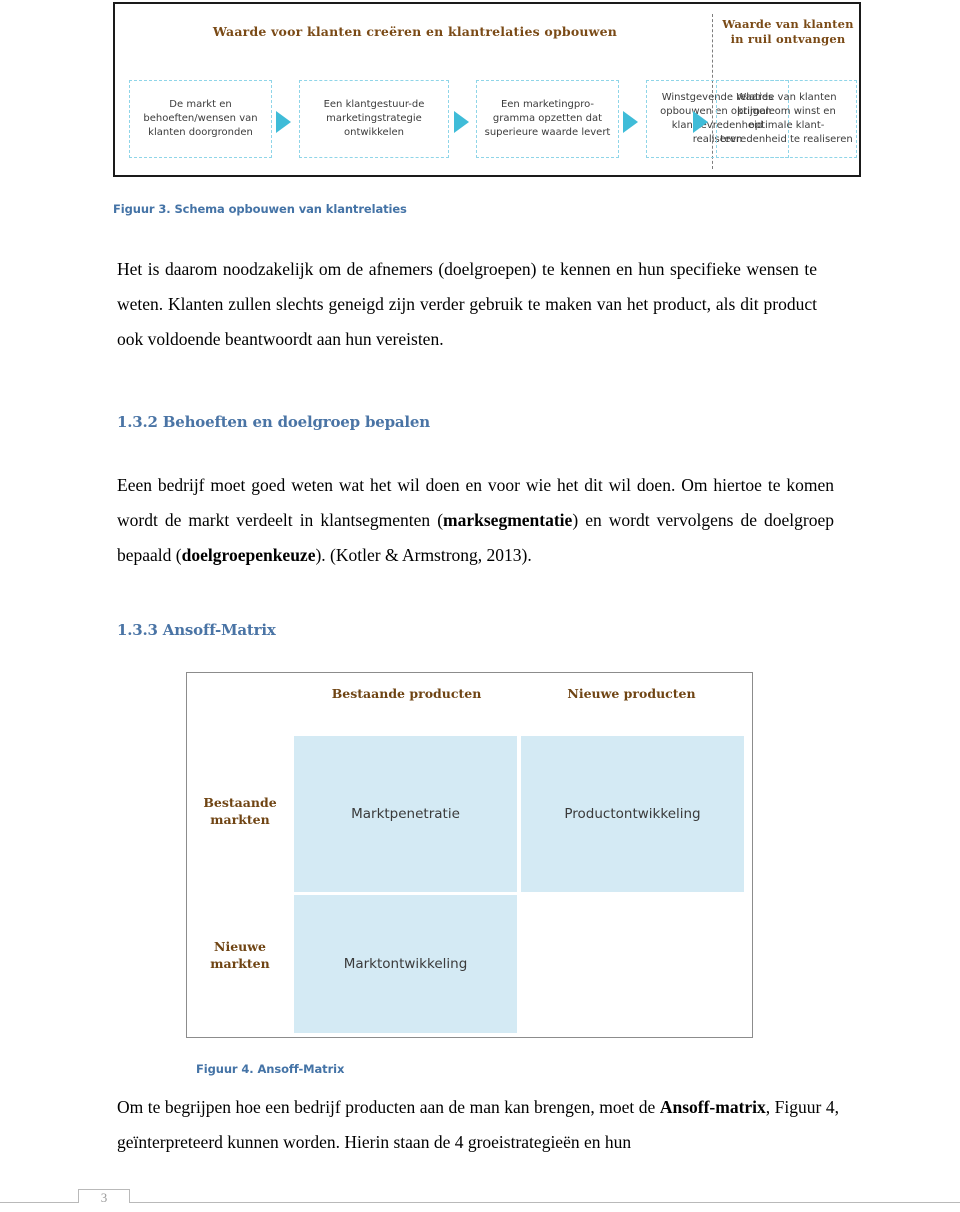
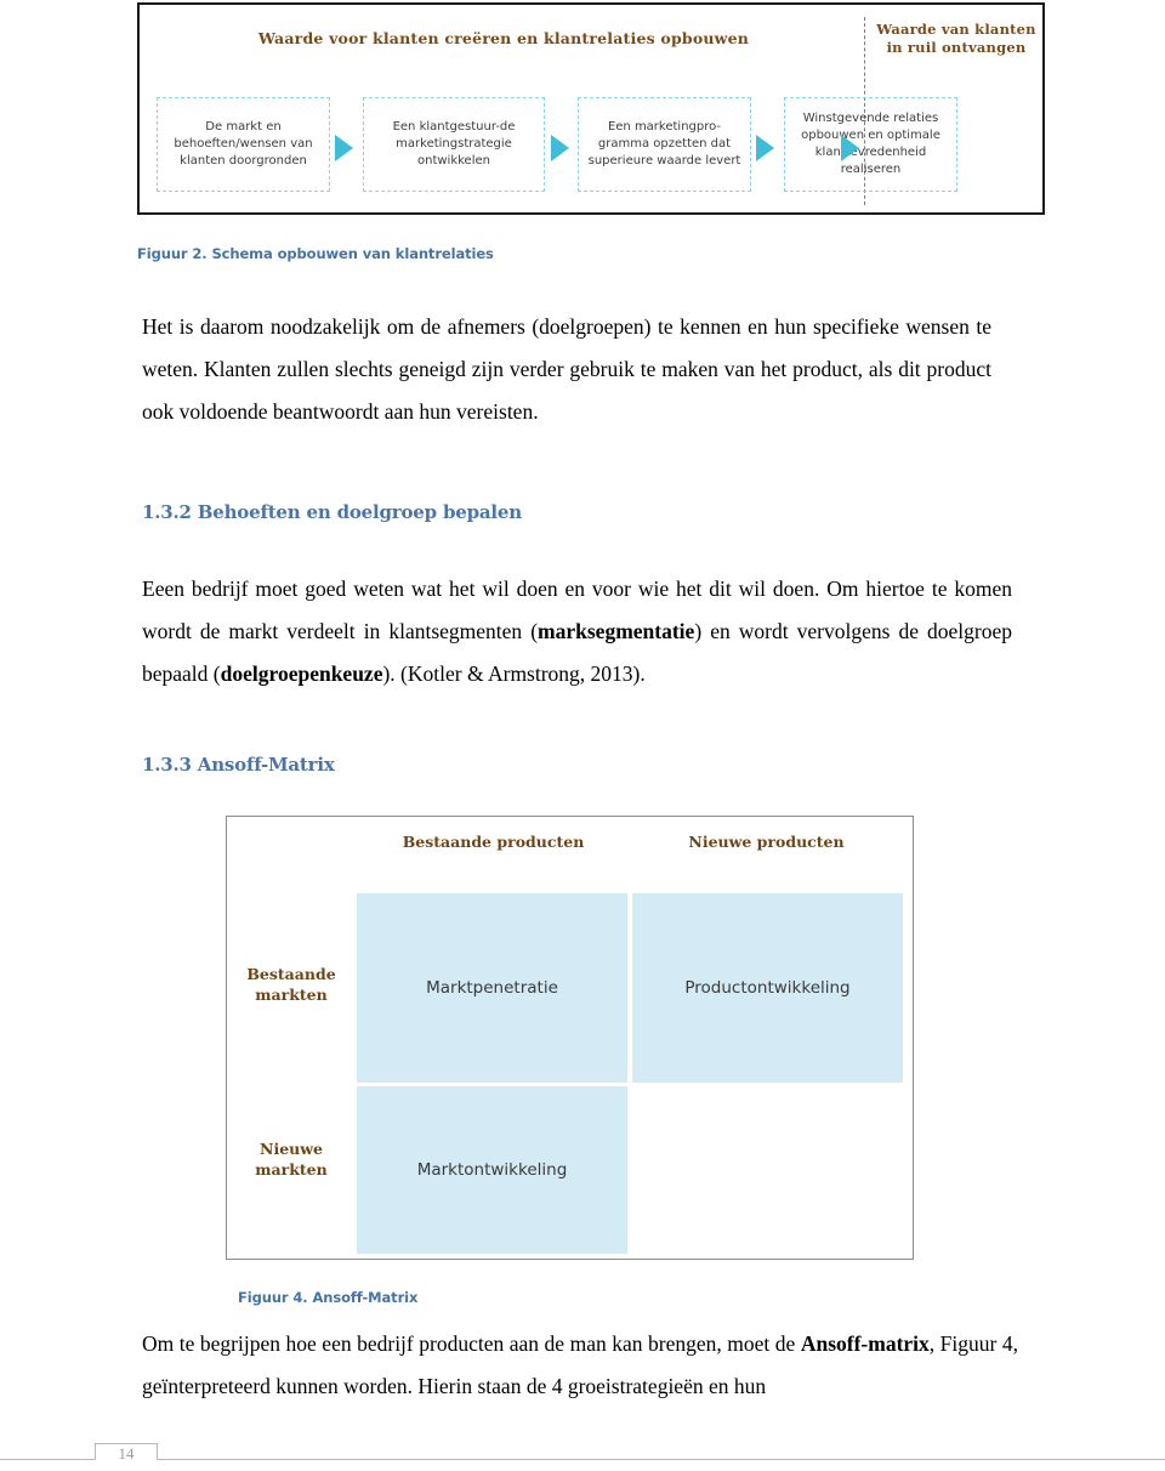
  Waarde voor klanten creëren en klantrelaties opbouwen
  Waarde van klanten in ruil ontvangen
  De markt en behoeften/wensen van klanten doorgronden
  Een klantgestuur-de marketingstrategie ontwikkelen
  Een marketingpro-gramma opzetten dat superieure waarde levert
  Winstgevende relaties opbouwen en optimale klanttevredenheid realiseren
- Waarde van klanten krijgen om winst en optimale klant-tevredenheid te realiseren
- Figuur 3. Schema opbouwen van klantrelaties
+ Figuur 2. Schema opbouwen van klantrelaties
  Het is daarom noodzakelijk om de afnemers (doelgroepen) te kennen en hun specifieke wensen te weten. Klanten zullen slechts geneigd zijn verder gebruik te maken van het product, als dit product ook voldoende beantwoordt aan hun vereisten.
  1.3.2 Behoeften en doelgroep bepalen
  Eeen bedrijf moet goed weten wat het wil doen en voor wie het dit wil doen. Om hiertoe te komen wordt de markt verdeelt in klantsegmenten (marksegmentatie) en wordt vervolgens de doelgroep bepaald (doelgroepenkeuze). (Kotler & Armstrong, 2013).
  1.3.3 Ansoff-Matrix
  Bestaande producten
  Nieuwe producten
  Bestaande markten
  Nieuwe markten
  Marktpenetratie
  Productontwikkeling
  Marktontwikkeling
  Figuur 4. Ansoff-Matrix
  Om te begrijpen hoe een bedrijf producten aan de man kan brengen, moet de Ansoff-matrix, Figuur 4, geïnterpreteerd kunnen worden. Hierin staan de 4 groeistrategieën en hun
- 3
+ 14
